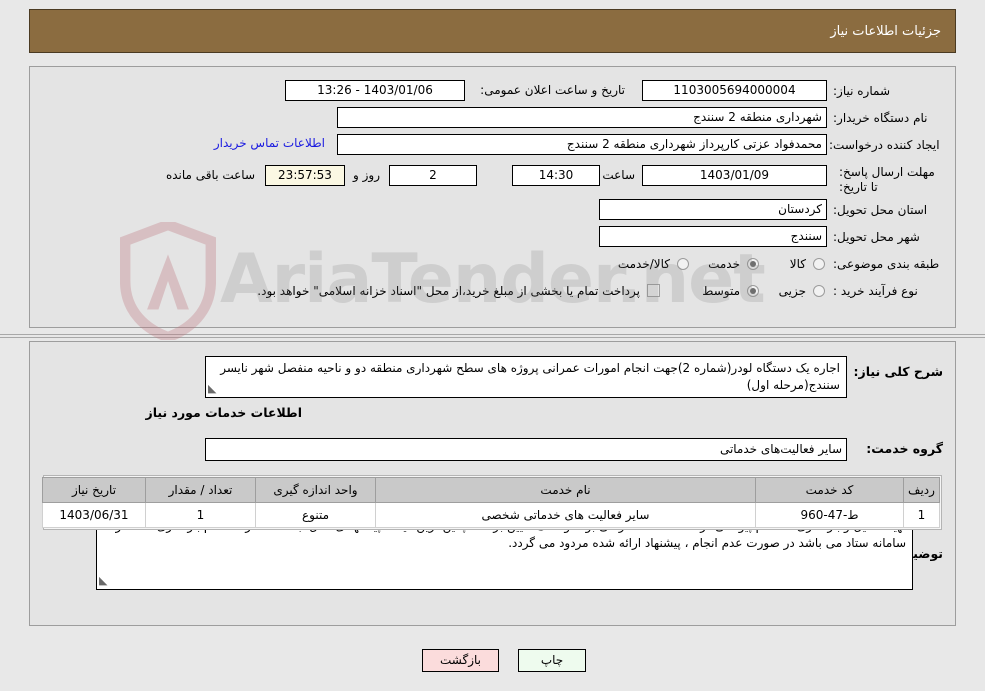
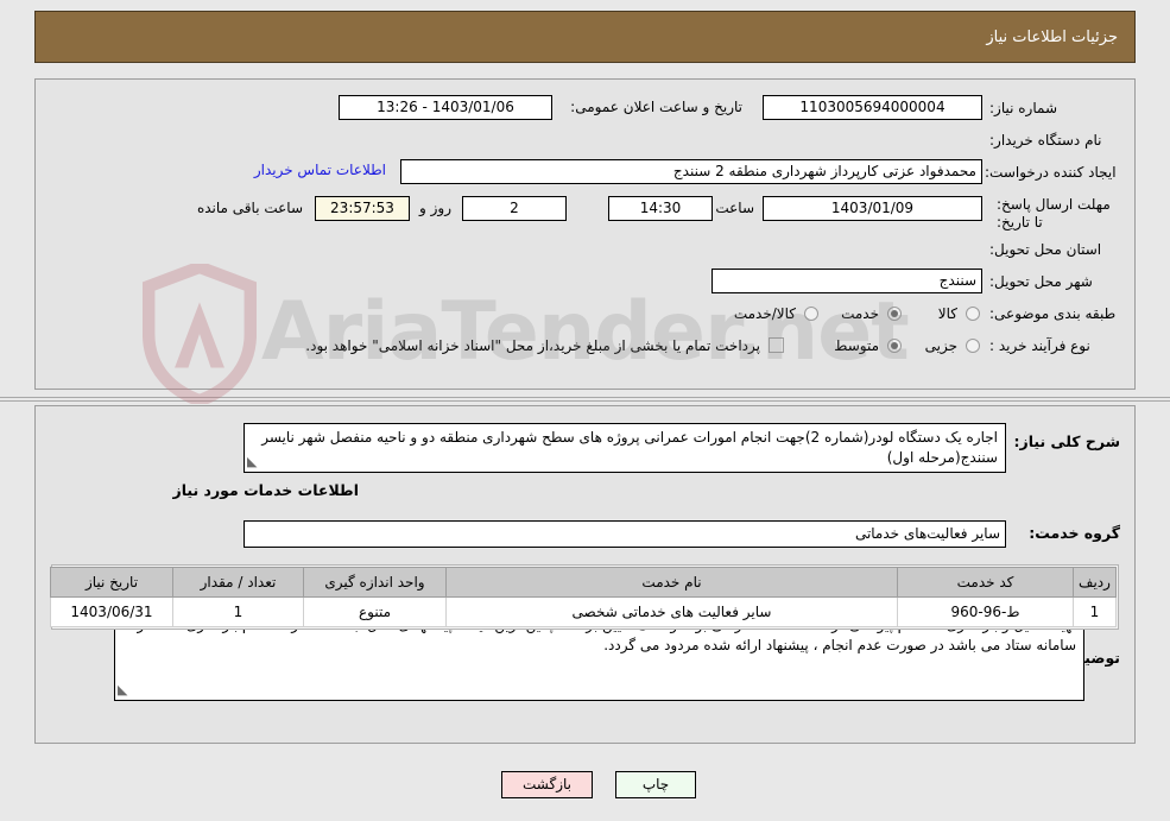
  جزئیات اطلاعات نیاز
  شماره نیاز:
  1103005694000004
  تاریخ و ساعت اعلان عمومی:
  1403/01/06 - 13:26
  نام دستگاه خریدار:
- شهرداری منطقه 2 سنندج
  ایجاد کننده درخواست:
  محمدفواد عزتی کارپرداز شهرداری منطقه 2 سنندج
  اطلاعات تماس خریدار
  مهلت ارسال پاسخ: تا تاریخ:
  1403/01/09
  ساعت
  14:30
  2
  روز و
  23:57:53
  ساعت باقی مانده
  استان محل تحویل:
- کردستان
  شهر محل تحویل:
  سنندج
  طبقه بندی موضوعی:
  کالا
  خدمت
  کالا/خدمت
  نوع فرآیند خرید :
  جزیی
  متوسط
  پرداخت تمام یا بخشی از مبلغ خرید،از محل "اسناد خزانه اسلامی" خواهد بود.
  شرح کلی نیاز:
  اجاره یک دستگاه لودر(شماره 2)جهت انجام امورات عمرانی پروژه های سطح شهرداری منطقه دو و ناحیه منفصل شهر نایسر سنندج(مرحله اول)
  ◣
  اطلاعات خدمات مورد نیاز
  گروه خدمت:
  سایر فعالیت‌های خدماتی
  ◣
  ردیف	کد خدمت	نام خدمت	واحد اندازه گیری	تعداد / مقدار	تاریخ نیاز
- 1	ط-47-960	سایر فعالیت های خدماتی شخصی	متنوع	1	1403/06/31
+ 1	ط-96-960	سایر فعالیت های خدماتی شخصی	متنوع	1	1403/06/31
  چاپ
  بازگشت
  AriaTender.net
